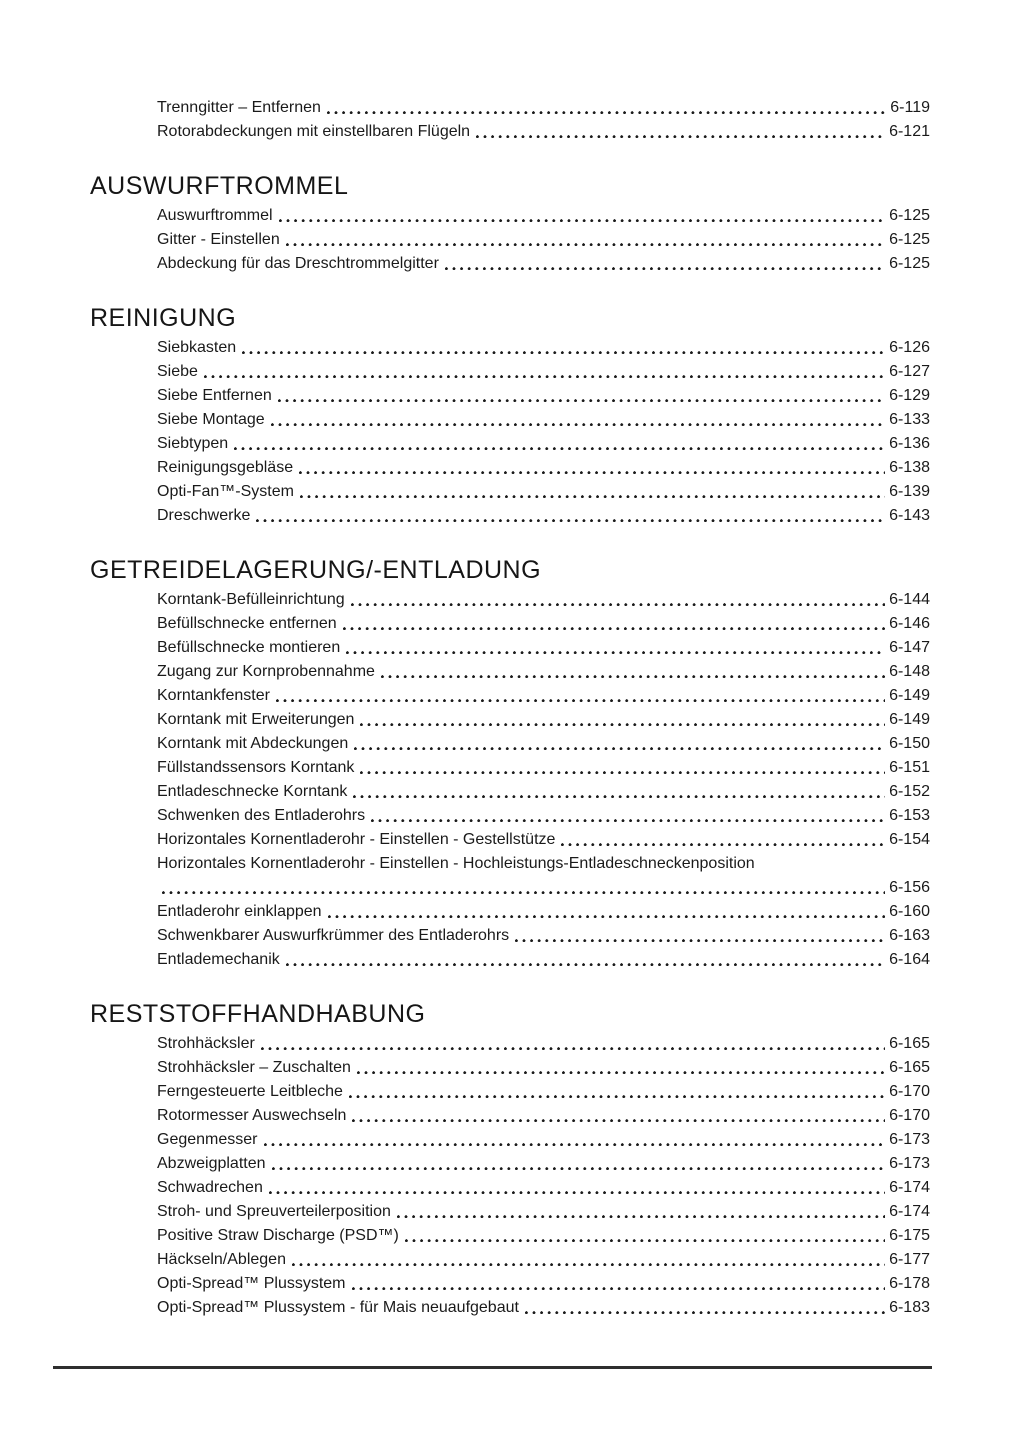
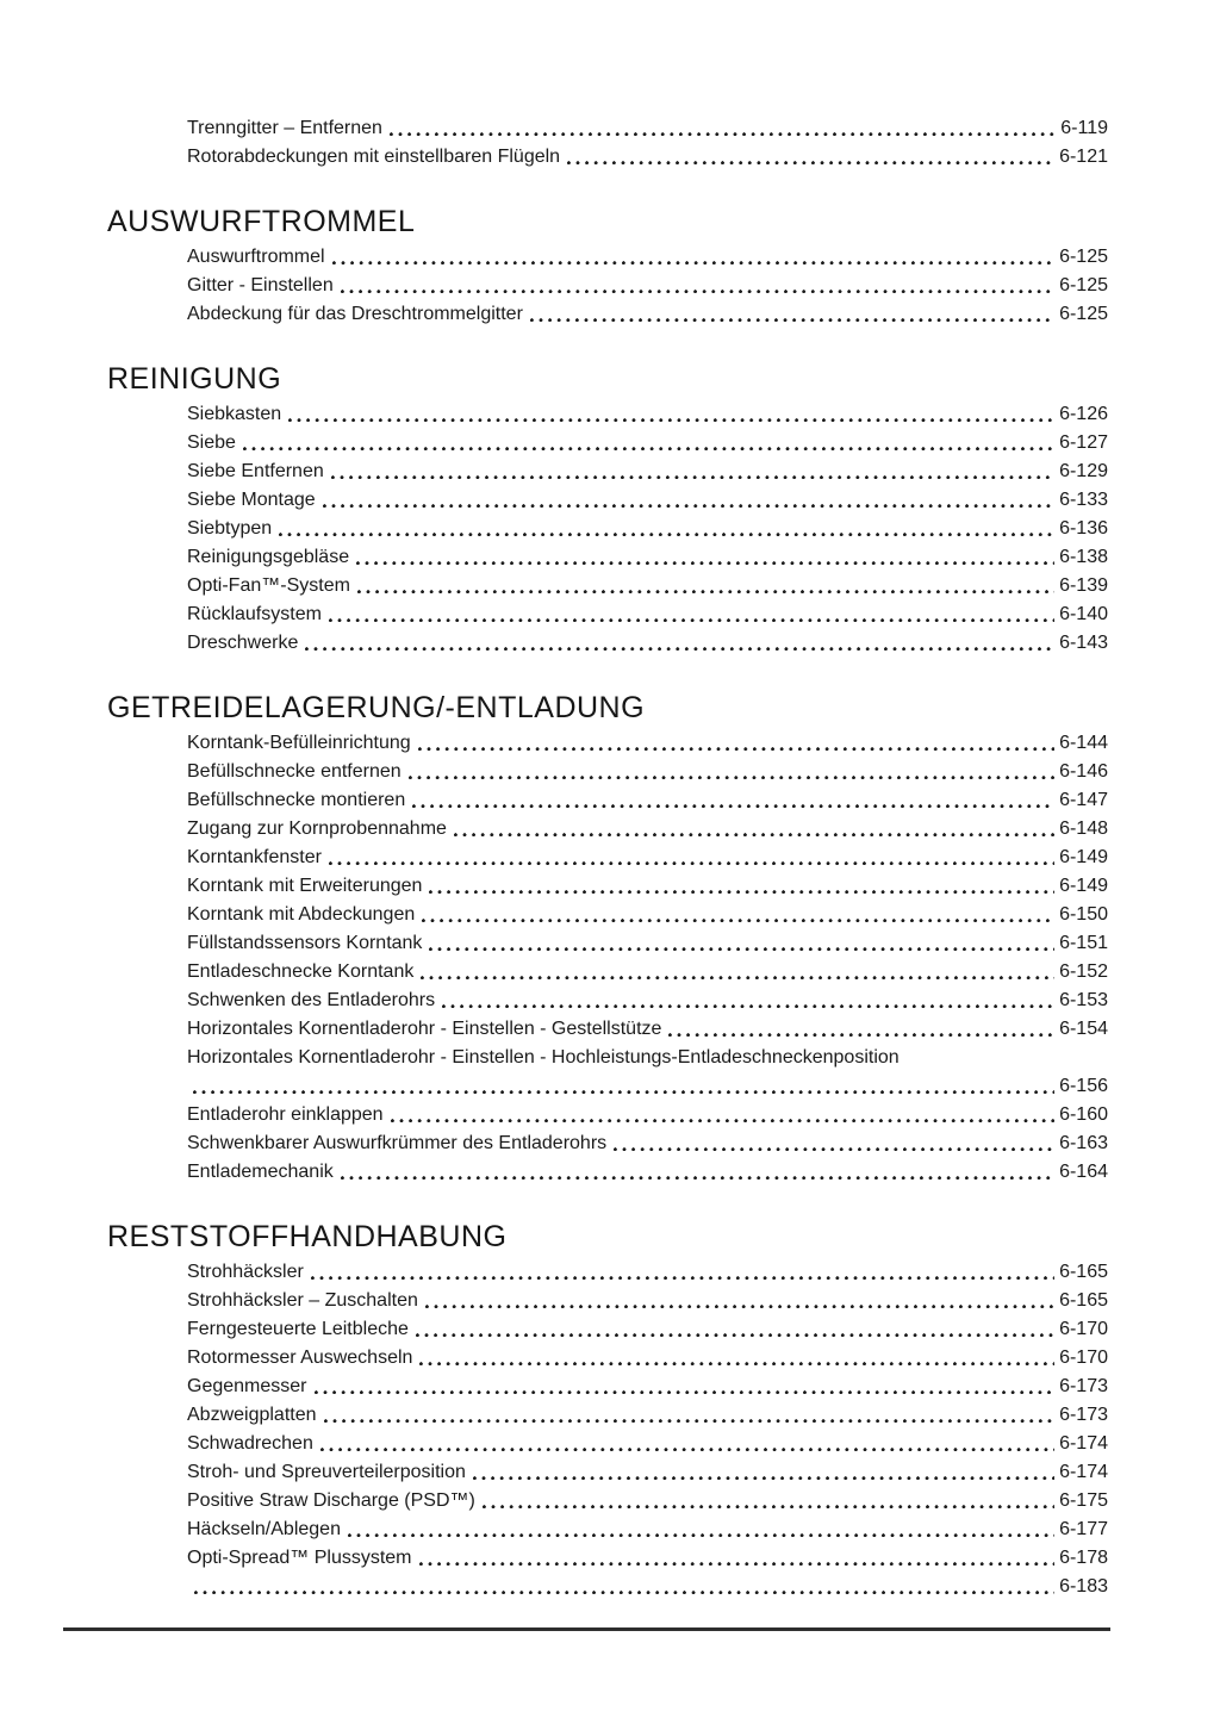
  Trenngitter – Entfernen
  6-119
  Rotorabdeckungen mit einstellbaren Flügeln
  6-121
  AUSWURFTROMMEL
  Auswurftrommel
  6-125
  Gitter - Einstellen
  6-125
  Abdeckung für das Dreschtrommelgitter
  6-125
  REINIGUNG
  Siebkasten
  6-126
  Siebe
  6-127
  Siebe Entfernen
  6-129
  Siebe Montage
  6-133
  Siebtypen
  6-136
  Reinigungsgebläse
  6-138
  Opti-Fan™-System
  6-139
+ Rücklaufsystem
+ 6-140
  Dreschwerke
  6-143
  GETREIDELAGERUNG/-ENTLADUNG
  Korntank-Befülleinrichtung
  6-144
  Befüllschnecke entfernen
  6-146
  Befüllschnecke montieren
  6-147
  Zugang zur Kornprobennahme
  6-148
  Korntankfenster
  6-149
  Korntank mit Erweiterungen
  6-149
  Korntank mit Abdeckungen
  6-150
  Füllstandssensors Korntank
  6-151
  Entladeschnecke Korntank
  6-152
  Schwenken des Entladerohrs
  6-153
  Horizontales Kornentladerohr - Einstellen - Gestellstütze
  6-154
  Horizontales Kornentladerohr - Einstellen - Hochleistungs-Entladeschneckenposition
  6-156
  Entladerohr einklappen
  6-160
  Schwenkbarer Auswurfkrümmer des Entladerohrs
  6-163
  Entlademechanik
  6-164
  RESTSTOFFHANDHABUNG
  Strohhäcksler
  6-165
  Strohhäcksler – Zuschalten
  6-165
  Ferngesteuerte Leitbleche
  6-170
  Rotormesser Auswechseln
  6-170
  Gegenmesser
  6-173
  Abzweigplatten
  6-173
  Schwadrechen
  6-174
  Stroh- und Spreuverteilerposition
  6-174
  Positive Straw Discharge (PSD™)
  6-175
  Häckseln/Ablegen
  6-177
  Opti-Spread™ Plussystem
  6-178
- Opti-Spread™ Plussystem - für Mais neuaufgebaut
  6-183
